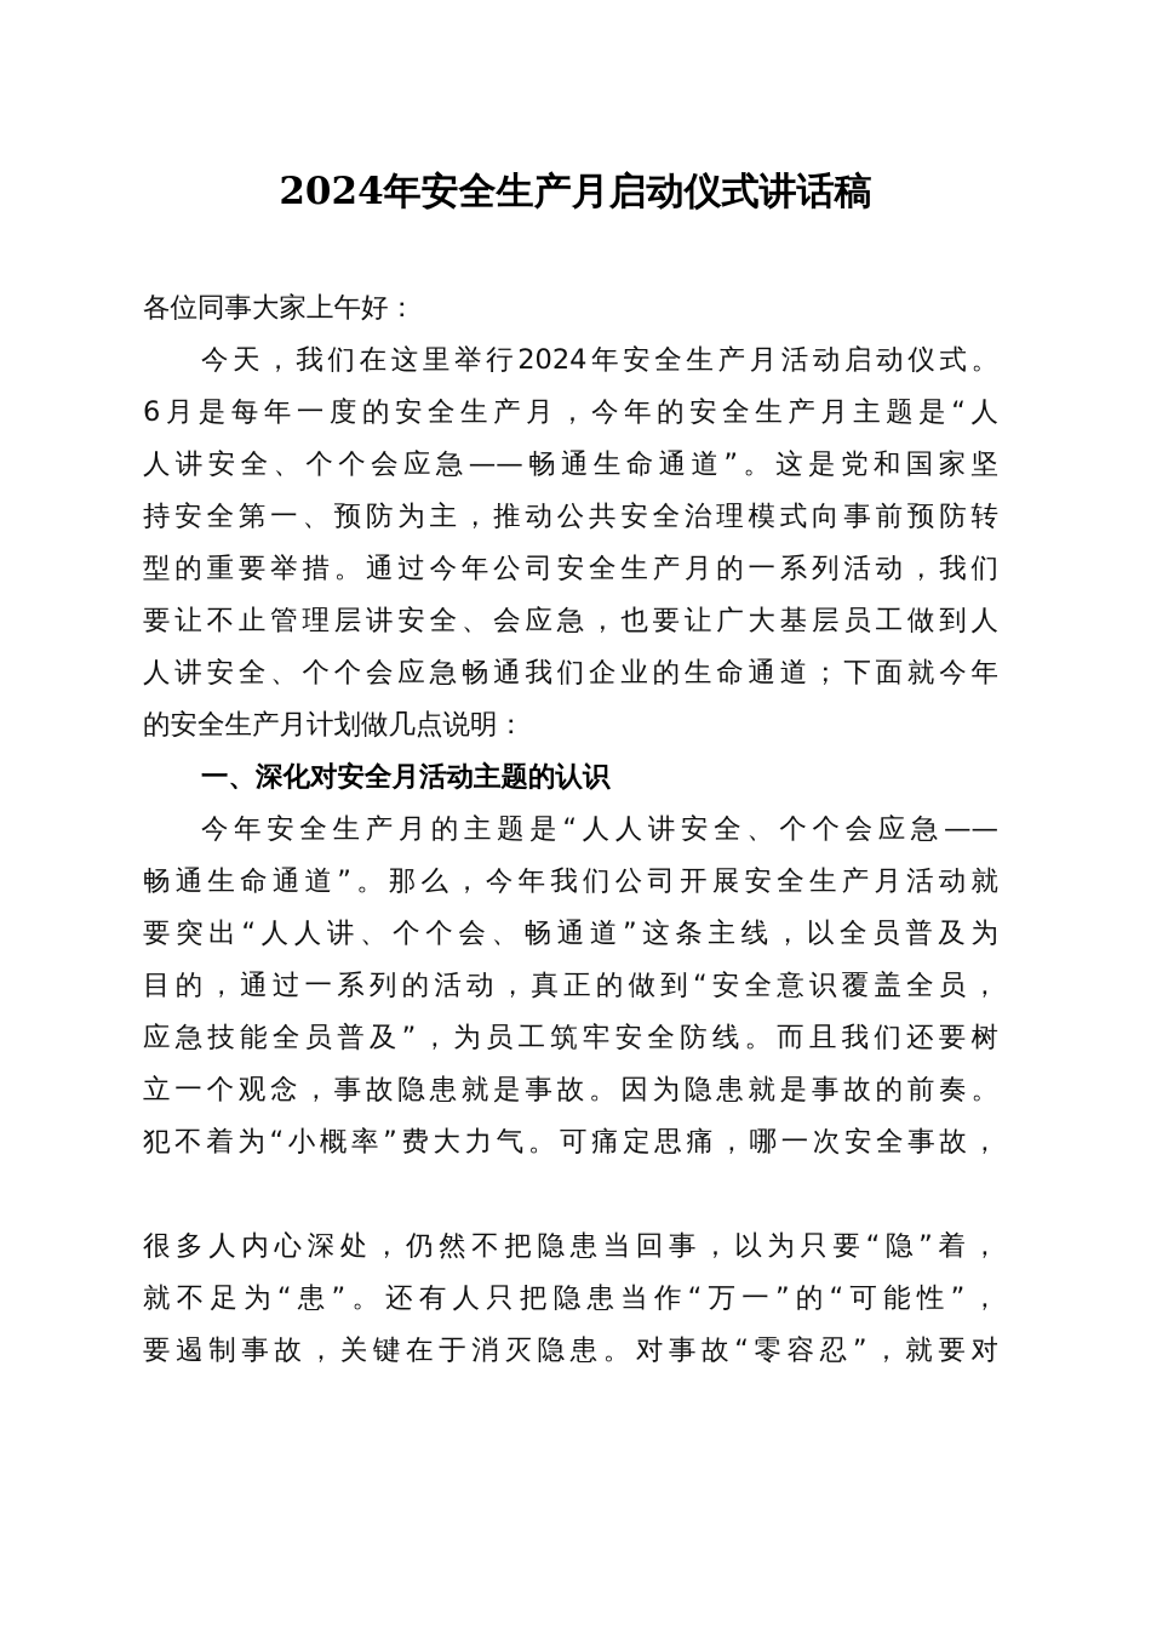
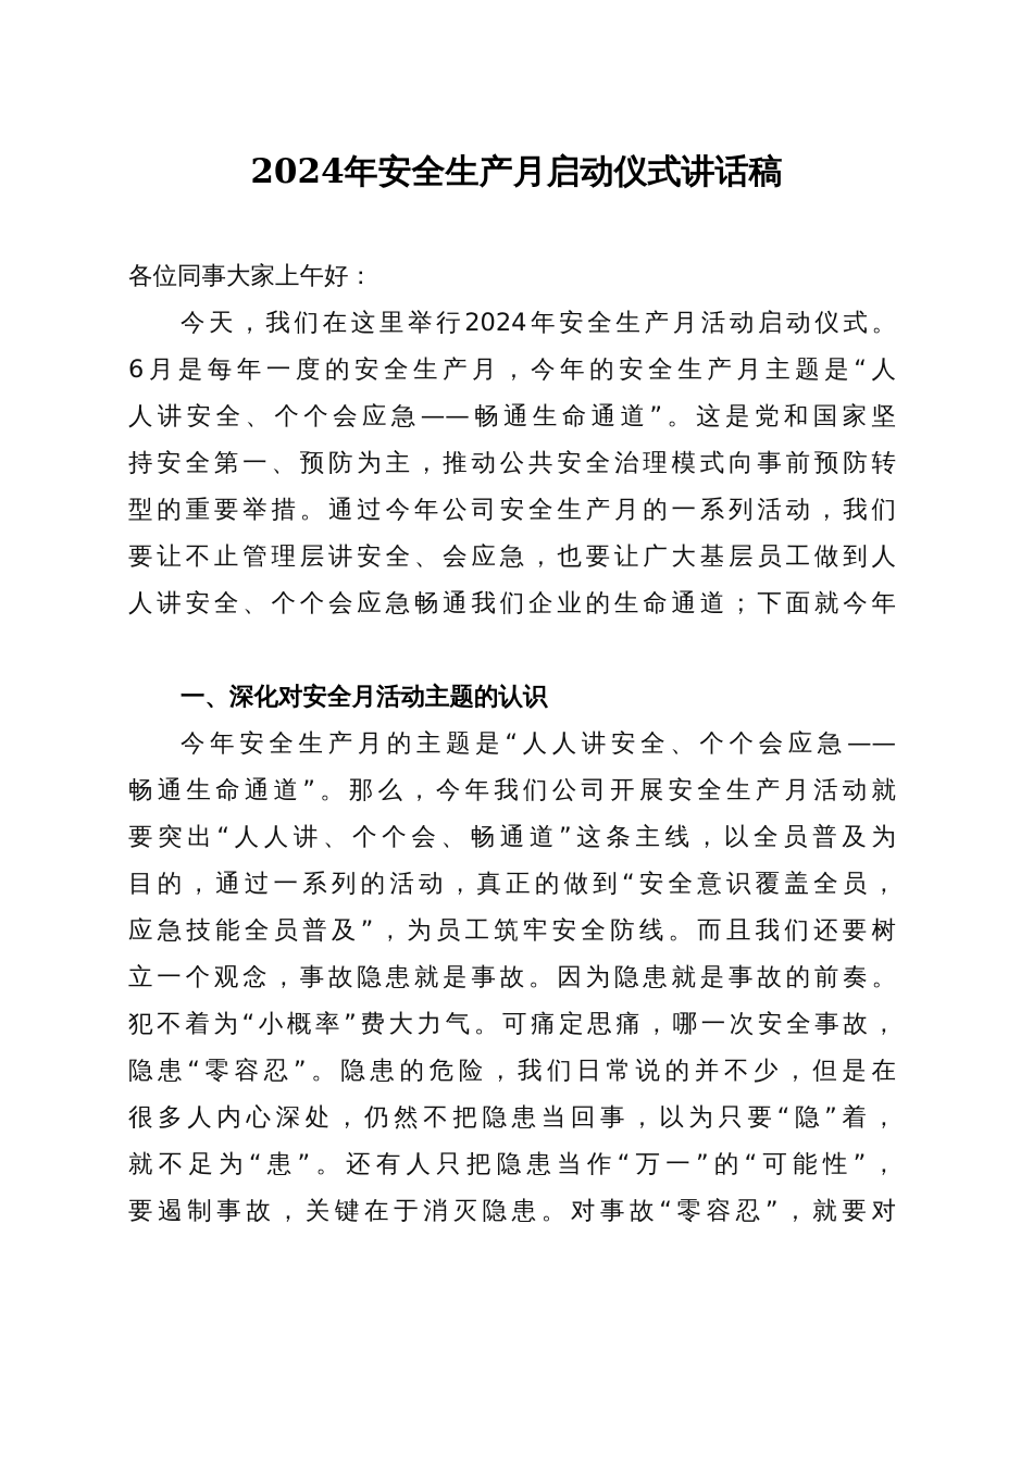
  2024年安全生产月启动仪式讲话稿
  各位同事大家上午好：
  今天，我们在这里举行2024年安全生产月活动启动仪式。
  6月是每年一度的安全生产月，今年的安全生产月主题是“人
  人讲安全、个个会应急——畅通生命通道”。这是党和国家坚
  持安全第一、预防为主，推动公共安全治理模式向事前预防转
  型的重要举措。通过今年公司安全生产月的一系列活动，我们
  要让不止管理层讲安全、会应急，也要让广大基层员工做到人
  人讲安全、个个会应急畅通我们企业的生命通道；下面就今年
- 的安全生产月计划做几点说明：
  一、深化对安全月活动主题的认识
  今年安全生产月的主题是“人人讲安全、个个会应急——
  畅通生命通道”。那么，今年我们公司开展安全生产月活动就
  要突出“人人讲、个个会、畅通道”这条主线，以全员普及为
  目的，通过一系列的活动，真正的做到“安全意识覆盖全员，
  应急技能全员普及”，为员工筑牢安全防线。而且我们还要树
  立一个观念，事故隐患就是事故。因为隐患就是事故的前奏。
  犯不着为“小概率”费大力气。可痛定思痛，哪一次安全事故，
+ 隐患“零容忍”。隐患的危险，我们日常说的并不少，但是在
  很多人内心深处，仍然不把隐患当回事，以为只要“隐”着，
  就不足为“患”。还有人只把隐患当作“万一”的“可能性”，
  要遏制事故，关键在于消灭隐患。对事故“零容忍”，就要对
